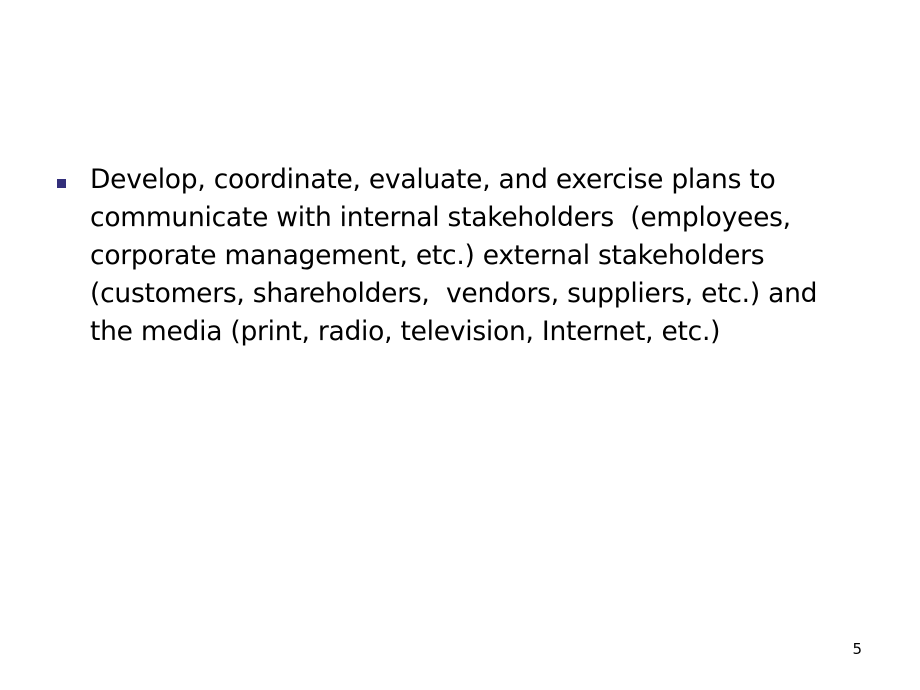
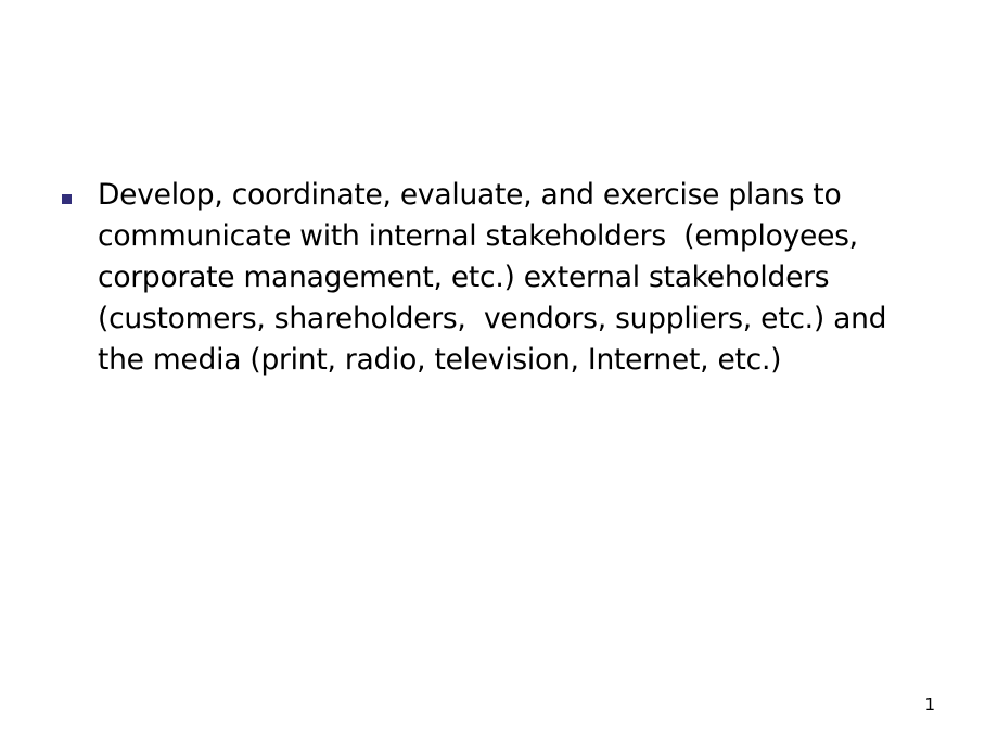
  Develop, coordinate, evaluate, and exercise plans to communicate with internal stakeholders (employees, corporate management, etc.) external stakeholders (customers, shareholders, vendors, suppliers, etc.) and the media (print, radio, television, Internet, etc.)
- 5
+ 1
